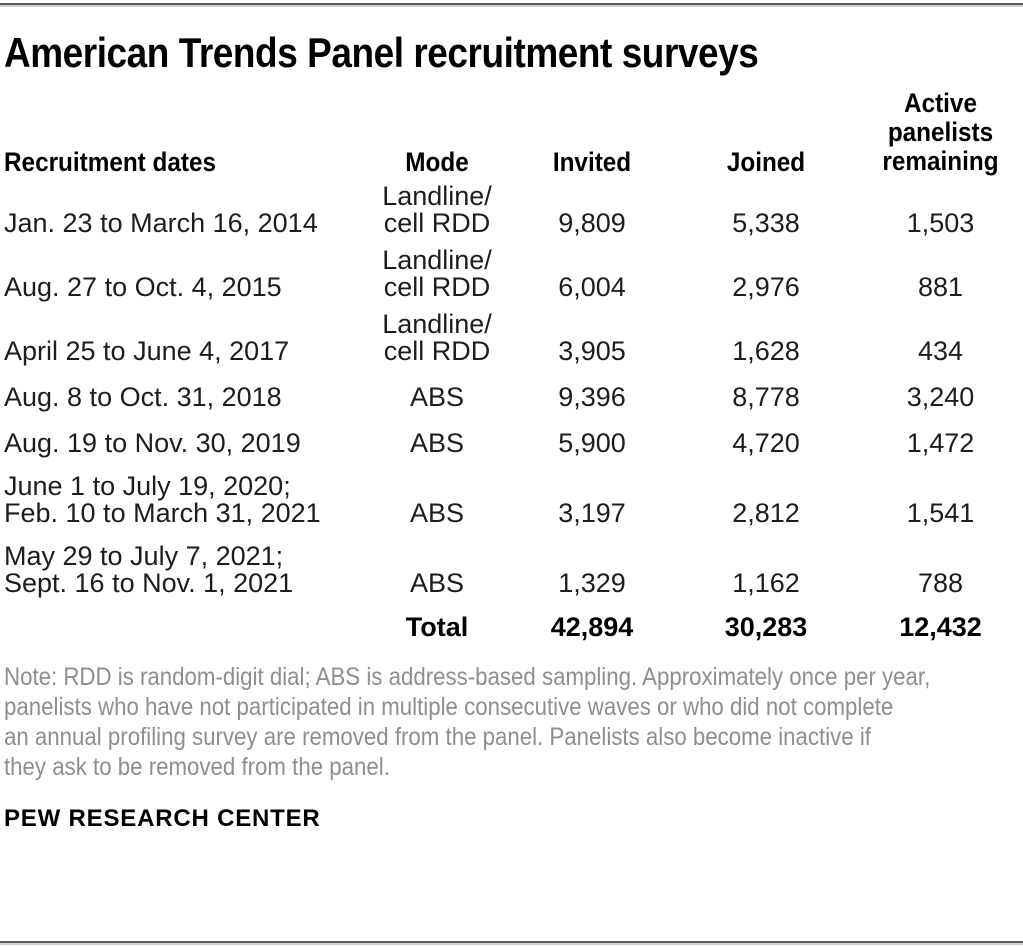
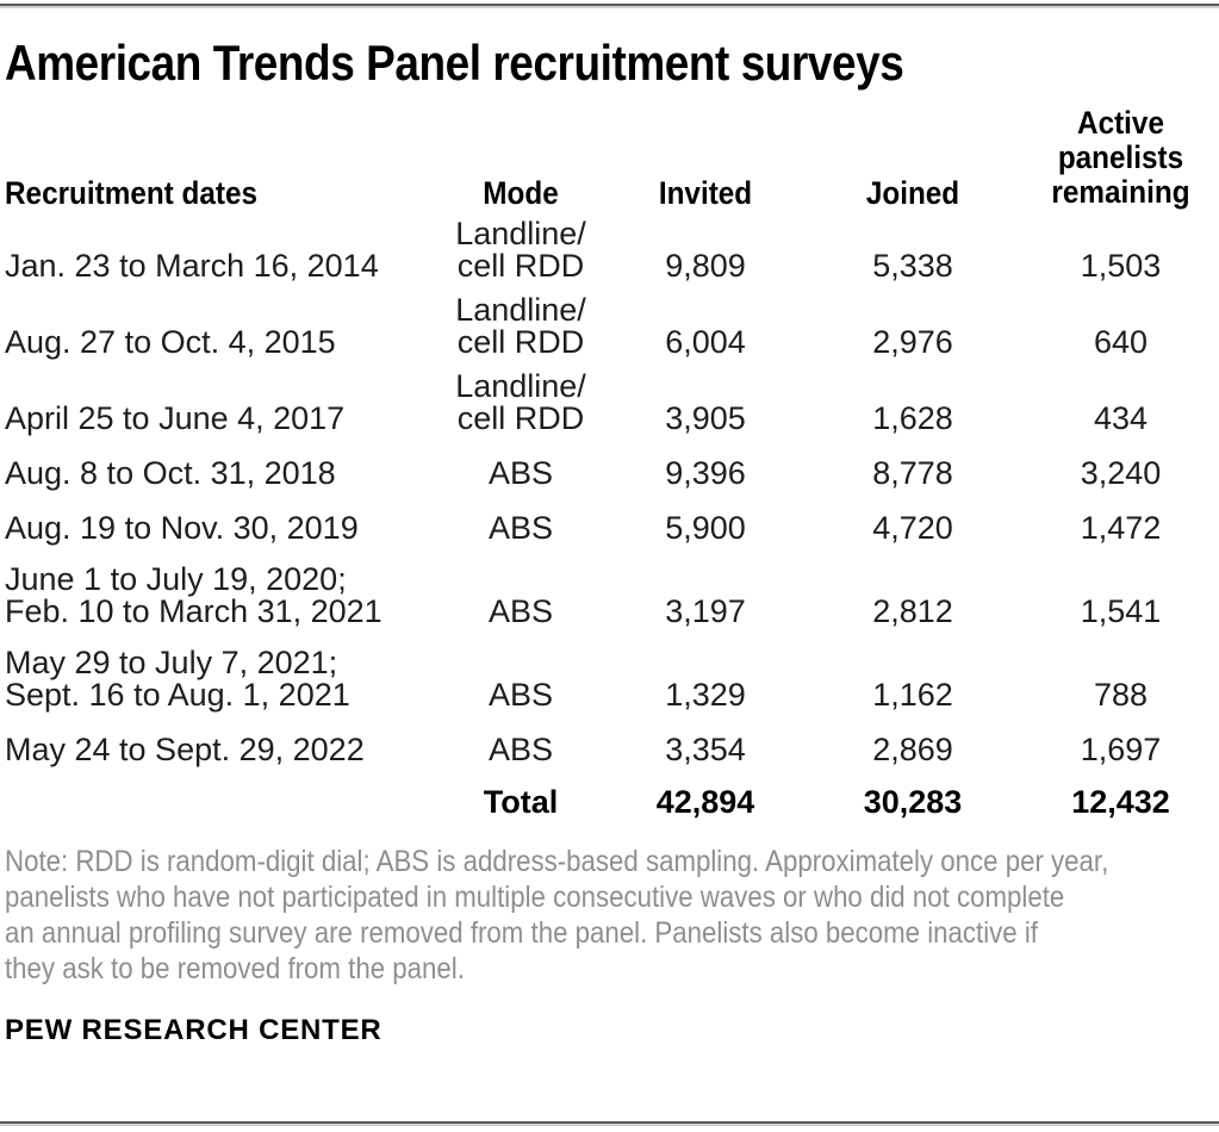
  American Trends Panel recruitment surveys
  Recruitment dates	Mode	Invited	Joined	Active panelists remaining
  Jan. 23 to March 16, 2014	Landline/cell RDD	9,809	5,338	1,503
- Aug. 27 to Oct. 4, 2015	Landline/cell RDD	6,004	2,976	881
+ Aug. 27 to Oct. 4, 2015	Landline/cell RDD	6,004	2,976	640
  April 25 to June 4, 2017	Landline/cell RDD	3,905	1,628	434
  Aug. 8 to Oct. 31, 2018	ABS	9,396	8,778	3,240
  Aug. 19 to Nov. 30, 2019	ABS	5,900	4,720	1,472
  June 1 to July 19, 2020;Feb. 10 to March 31, 2021	ABS	3,197	2,812	1,541
- May 29 to July 7, 2021;Sept. 16 to Nov. 1, 2021	ABS	1,329	1,162	788
+ May 29 to July 7, 2021;Sept. 16 to Aug. 1, 2021	ABS	1,329	1,162	788
+ May 24 to Sept. 29, 2022	ABS	3,354	2,869	1,697
  	Total	42,894	30,283	12,432
  Note: RDD is random-digit dial; ABS is address-based sampling. Approximately once per year,
  panelists who have not participated in multiple consecutive waves or who did not complete
  an annual profiling survey are removed from the panel. Panelists also become inactive if
  they ask to be removed from the panel.
  PEW RESEARCH CENTER
